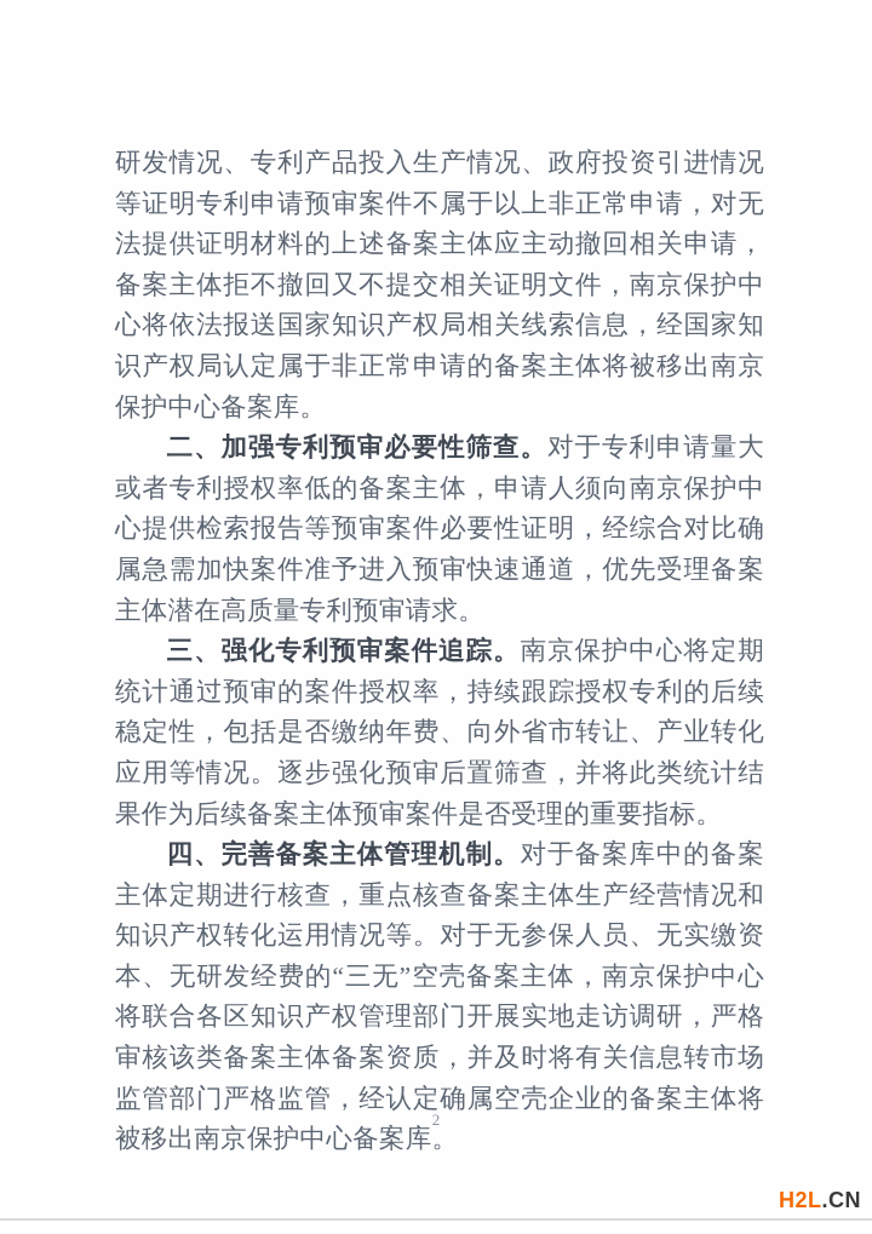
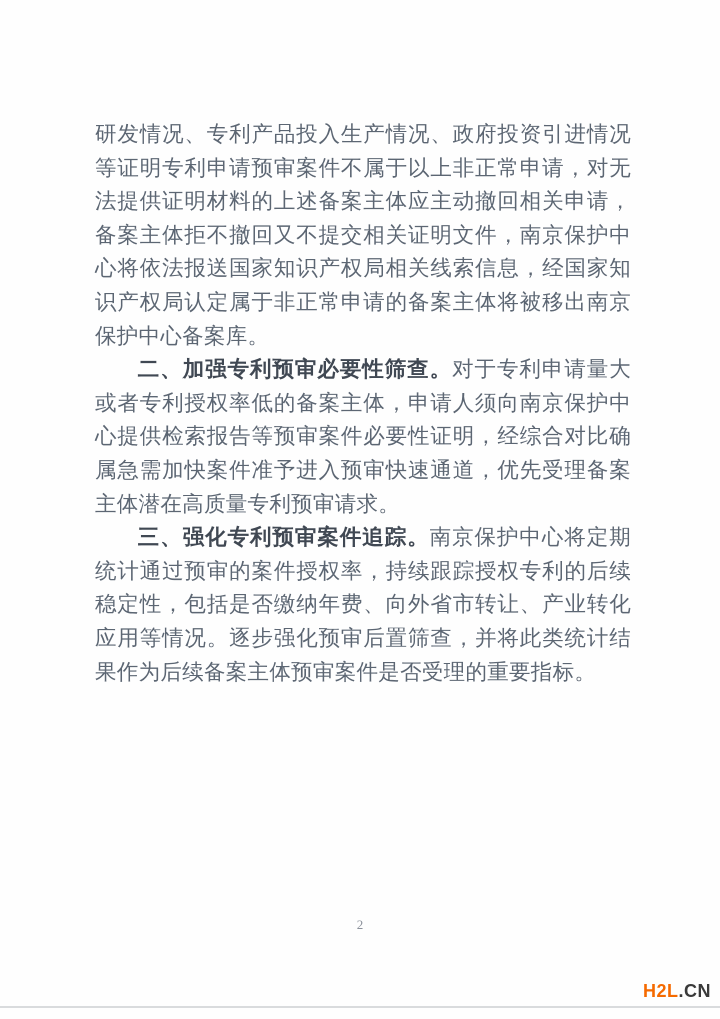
  研发情况、专利产品投入生产情况、政府投资引进情况等证明专利申请预审案件不属于以上非正常申请，对无法提供证明材料的上述备案主体应主动撤回相关申请，备案主体拒不撤回又不提交相关证明文件，南京保护中心将依法报送国家知识产权局相关线索信息，经国家知识产权局认定属于非正常申请的备案主体将被移出南京保护中心备案库。
  二、加强专利预审必要性筛查。对于专利申请量大或者专利授权率低的备案主体，申请人须向南京保护中心提供检索报告等预审案件必要性证明，经综合对比确属急需加快案件准予进入预审快速通道，优先受理备案主体潜在高质量专利预审请求。
  三、强化专利预审案件追踪。南京保护中心将定期统计通过预审的案件授权率，持续跟踪授权专利的后续稳定性，包括是否缴纳年费、向外省市转让、产业转化应用等情况。逐步强化预审后置筛查，并将此类统计结果作为后续备案主体预审案件是否受理的重要指标。
- 四、完善备案主体管理机制。对于备案库中的备案主体定期进行核查，重点核查备案主体生产经营情况和知识产权转化运用情况等。对于无参保人员、无实缴资本、无研发经费的“三无”空壳备案主体，南京保护中心将联合各区知识产权管理部门开展实地走访调研，严格审核该类备案主体备案资质，并及时将有关信息转市场监管部门严格监管，经认定确属空壳企业的备案主体将被移出南京保护中心备案库。
  2
  H2L.CN
